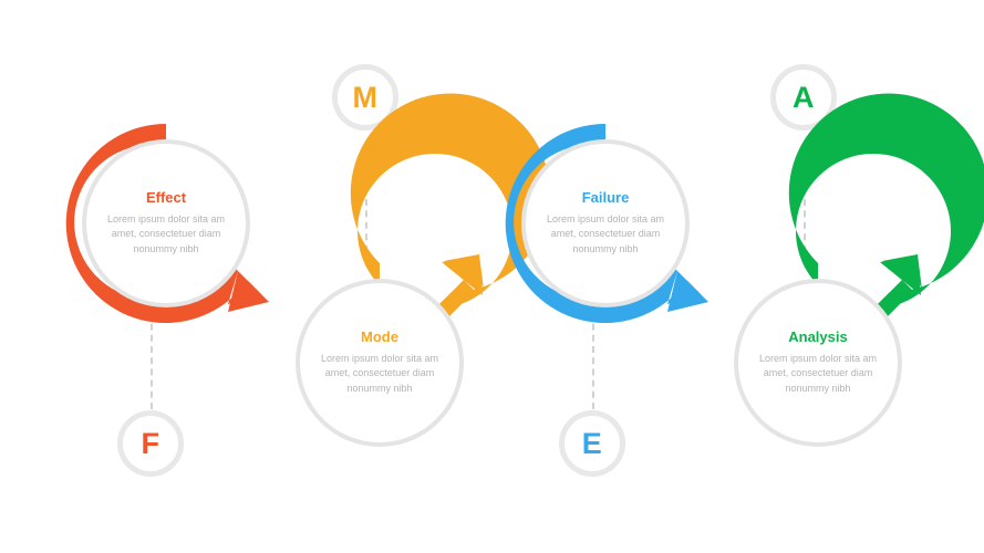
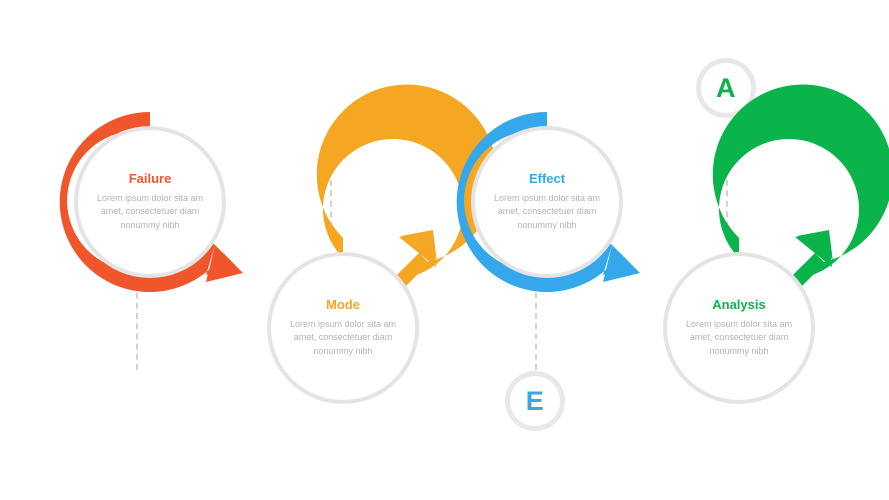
- F
- M
  E
  A
- Effect
+ Failure
  Lorem ipsum dolor sita am amet, consectetuer diam nonummy nibh
  Mode
  Lorem ipsum dolor sita am amet, consectetuer diam nonummy nibh
- Failure
+ Effect
  Lorem ipsum dolor sita am amet, consectetuer diam nonummy nibh
  Analysis
  Lorem ipsum dolor sita am amet, consectetuer diam nonummy nibh
